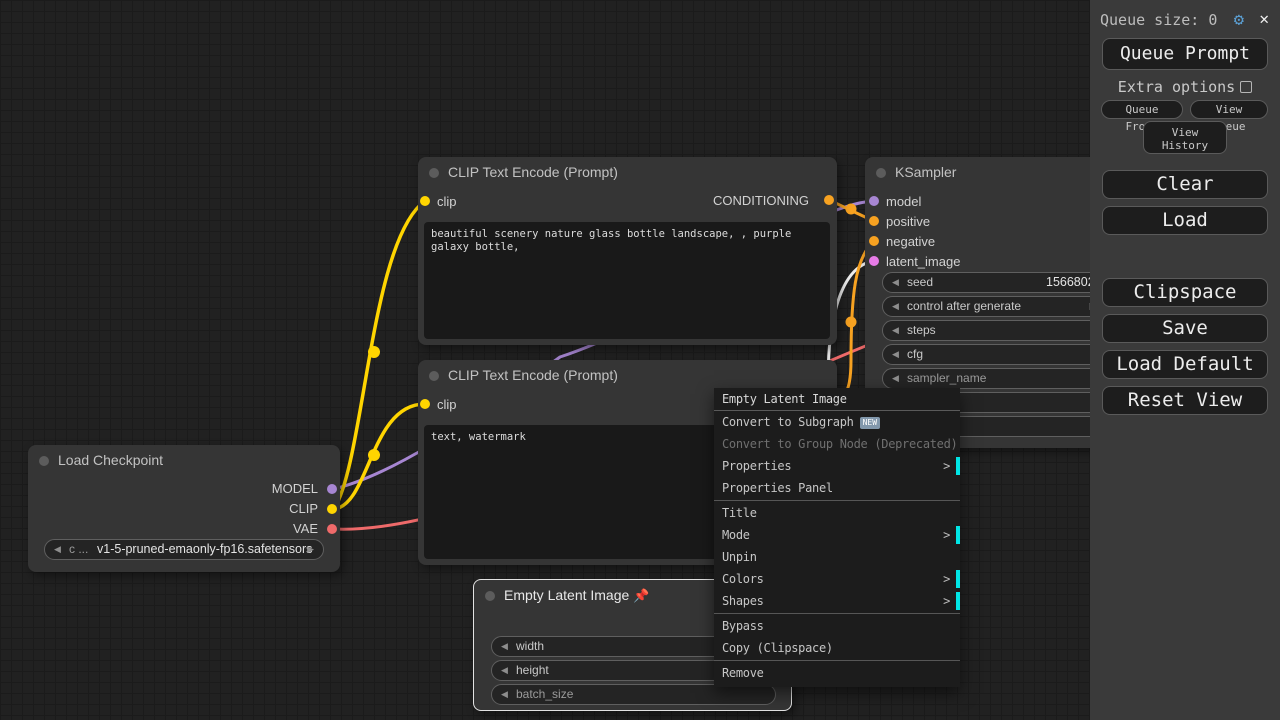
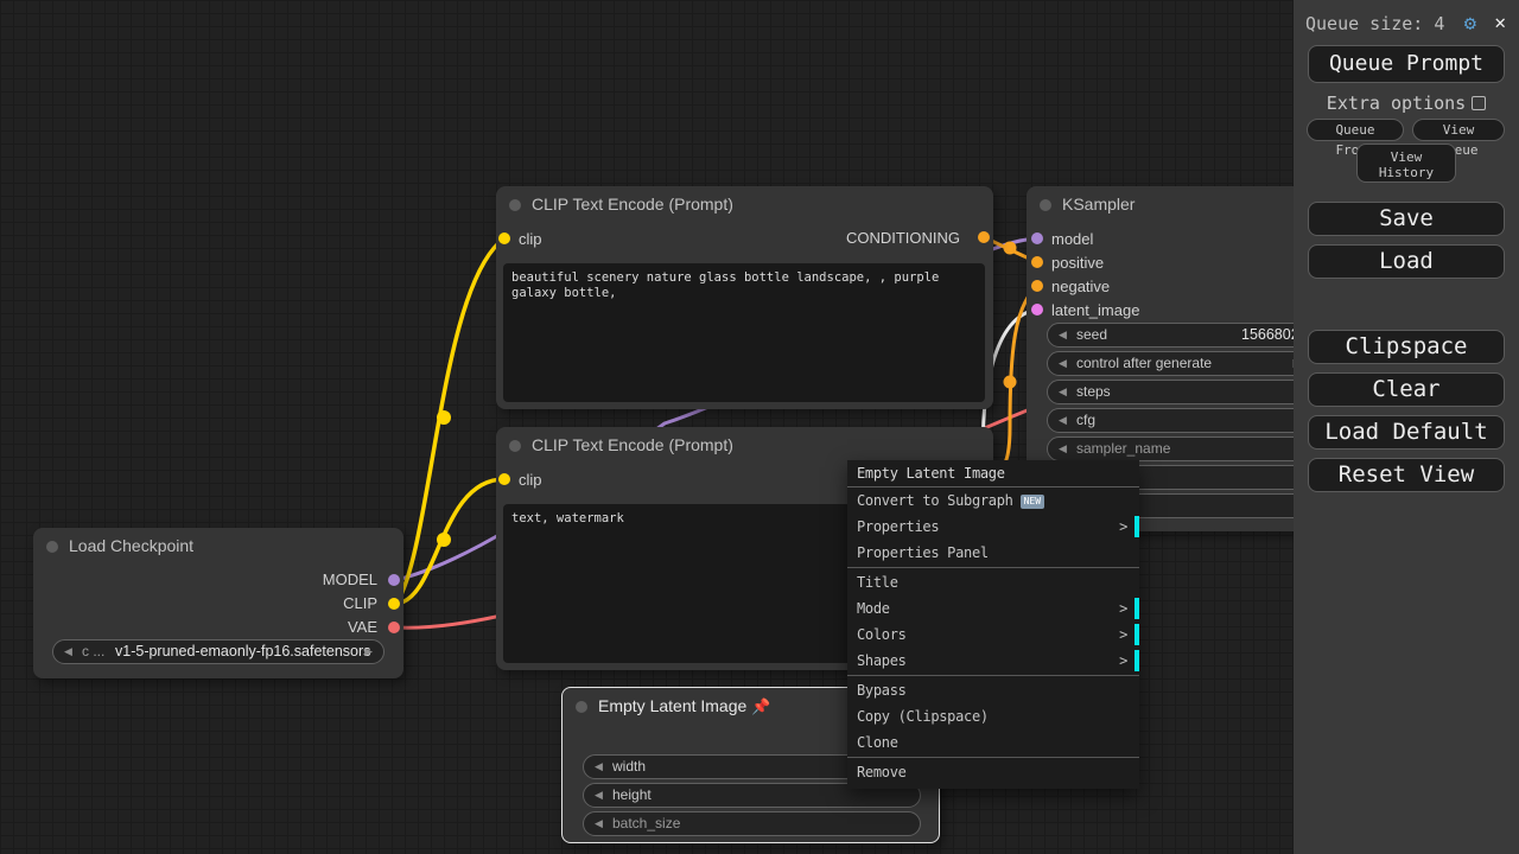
  CLIP Text Encode (Prompt)
  clip
  CONDITIONING
  beautiful scenery nature glass bottle landscape, , purple galaxy bottle,
  CLIP Text Encode (Prompt)
  clip
  text, watermark
  KSampler
  model
  positive
  negative
  latent_image
  ◀
  seed
  ◀
  control after generate
  ◀
  steps
  ◀
  cfg
  ◀
  sampler_name
  Load Checkpoint
  MODEL
  CLIP
  VAE
  ◀
  c ...
  v1-5-pruned-emaonly-fp16.safetensors
  ▶
  Empty Latent Image 📌
  ◀
  width
  ◀
  height
  ◀
  batch_size
  Empty Latent Image
  Convert to Subgraph NEW
- Convert to Group Node (Deprecated)
  Properties
  >
  Properties Panel
  Title
  Mode
  >
- Unpin
  Colors
  >
  Shapes
  >
  Bypass
  Copy (Clipspace)
+ Clone
  Remove
- Queue size: 0
+ Queue size: 4
  ⚙
  ✕
  Queue Prompt
  Extra options
  Queue Fro
  View eue
  View
  History
- Clear
+ Save
  Load
  Clipspace
- Save
+ Clear
  Load Default
  Reset View
